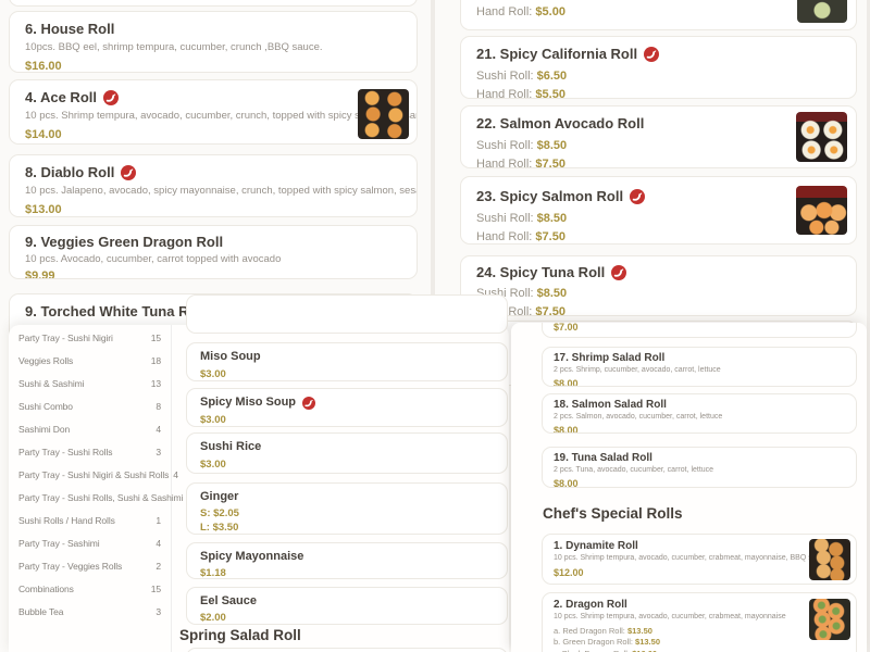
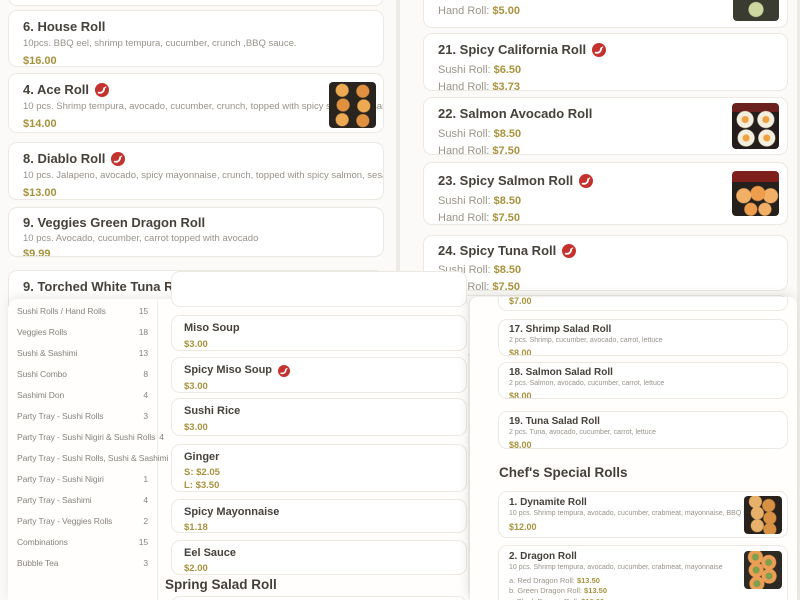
  6. House Roll
  10pcs. BBQ eel, shrimp tempura, cucumber, crunch ,BBQ sauce.
  $16.00
  4. Ace Roll
  10 pcs. Shrimp tempura, avocado, cucumber, crunch, topped with spicya
  $14.00
  8. Diablo Roll
  10 pcs. Jalapeno, avocado, spicy mayonnaise, crunch, topped with spicy salmon, ses
  $13.00
  9. Veggies Green Dragon Roll
  10 pcs. Avocado, cucumber, carrot topped with avocado
  $9.99
  9. Torched White Tuna R
  Hand Roll: $5.00
  21. Spicy California Roll
  Sushi Roll: $6.50
- Hand Roll: $5.50
+ Hand Roll: $3.73
  22. Salmon Avocado Roll
  Sushi Roll: $8.50
  Hand Roll: $7.50
  23. Spicy Salmon Roll
  Sushi Roll: $8.50
  Hand Roll: $7.50
  24. Spicy Tuna Roll
  Sushi Roll: $8.50
  Roll: $7.50
- Party Tray - Sushi Nigiri
+ Sushi Rolls / Hand Rolls
  15
  Veggies Rolls
  18
  Sushi & Sashimi
  13
  Sushi Combo
  8
  Sashimi Don
  4
  Party Tray - Sushi Rolls
  3
  Party Tray - Sushi Nigiri & Sushi Rolls
  4
  Party Tray - Sushi Rolls, Sushi & Sashimi
- Sushi Rolls / Hand Rolls
+ Party Tray - Sushi Nigiri
  1
  Party Tray - Sashimi
  4
  Party Tray - Veggies Rolls
  2
  Combinations
  15
  Bubble Tea
  3
  Miso Soup
  $3.00
  Spicy Miso Soup
  $3.00
  Sushi Rice
  $3.00
  Ginger
  S: $2.05
  L: $3.50
  Spicy Mayonnaise
  $1.18
  Eel Sauce
  $2.00
  Spring Salad Roll
  $7.00
  17. Shrimp Salad Roll
  $8.00
  18. Salmon Salad Roll
  $8.00
  19. Tuna Salad Roll
  $8.00
  Chef's Special Rolls
  1. Dynamite Roll
  $12.00
  2. Dragon Roll
  a. Red Dragon Roll: $13.50
  b. Green Dragon Roll: $13.50
